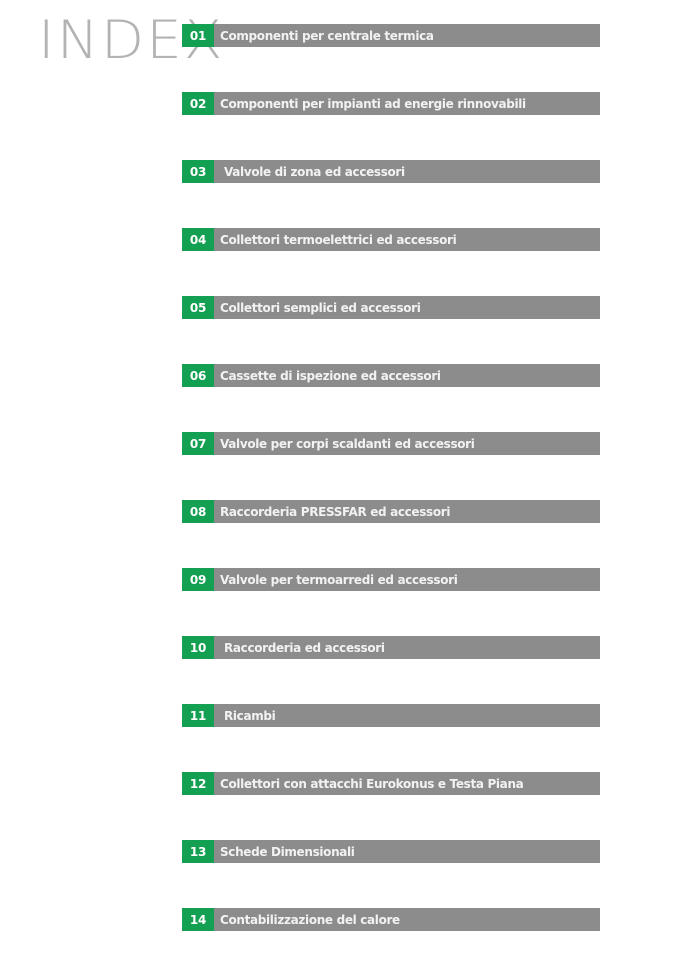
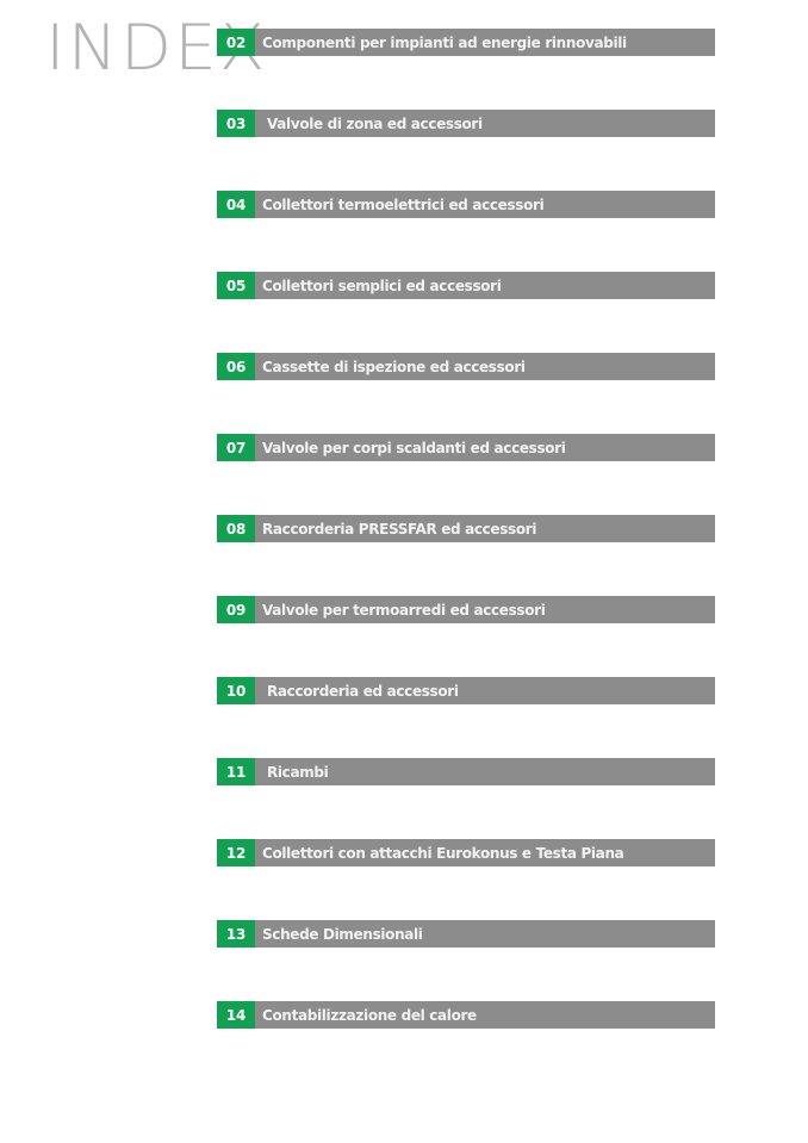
  INDE
- 01
- Componenti per centrale termica
  02
  Componenti per impianti ad energie rinnovabili
  03
  Valvole di zona ed accessori
  04
  Collettori termoelettrici ed accessori
  05
  Collettori semplici ed accessori
  06
  Cassette di ispezione ed accessori
  07
  Valvole per corpi scaldanti ed accessori
  08
  Raccorderia PRESSFAR ed accessori
  09
  Valvole per termoarredi ed accessori
  10
  Raccorderia ed accessori
  11
  Ricambi
  12
  Collettori con attacchi Eurokonus e Testa Piana
  13
  Schede Dimensionali
  14
  Contabilizzazione del calore
